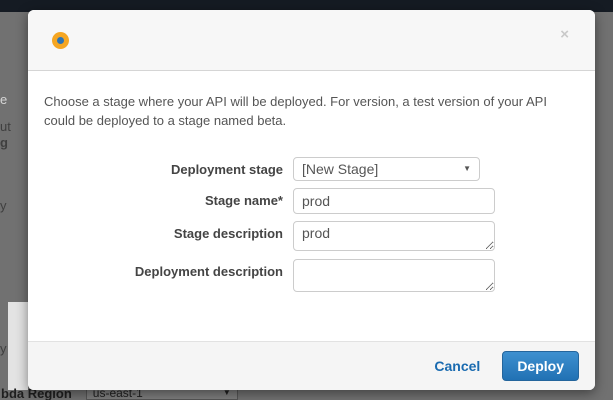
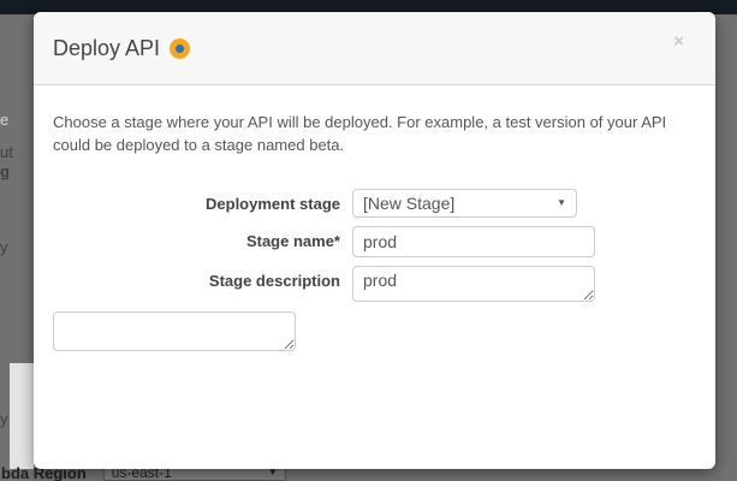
  e
  ut
  g
  y
  y
  bda Region
  us-east-1
  ▼
+ Deploy API
  ×
- Choose a stage where your API will be deployed. For version, a test version of your API could be deployed to a stage named beta.
+ Choose a stage where your API will be deployed. For example, a test version of your API could be deployed to a stage named beta.
  Deployment stage
  [New Stage]
  ▼
  Stage name*
  prod
  Stage description
  prod
- Deployment description
- Cancel
- Deploy
